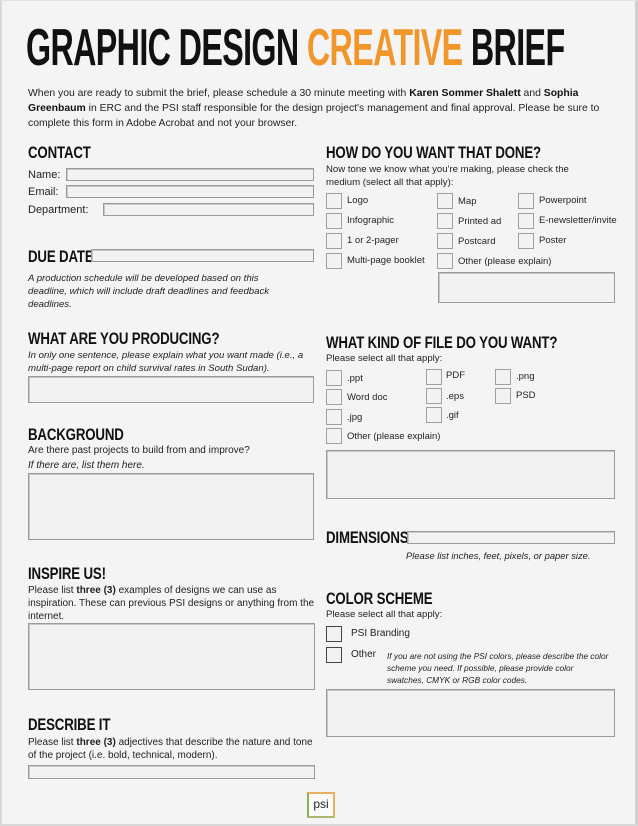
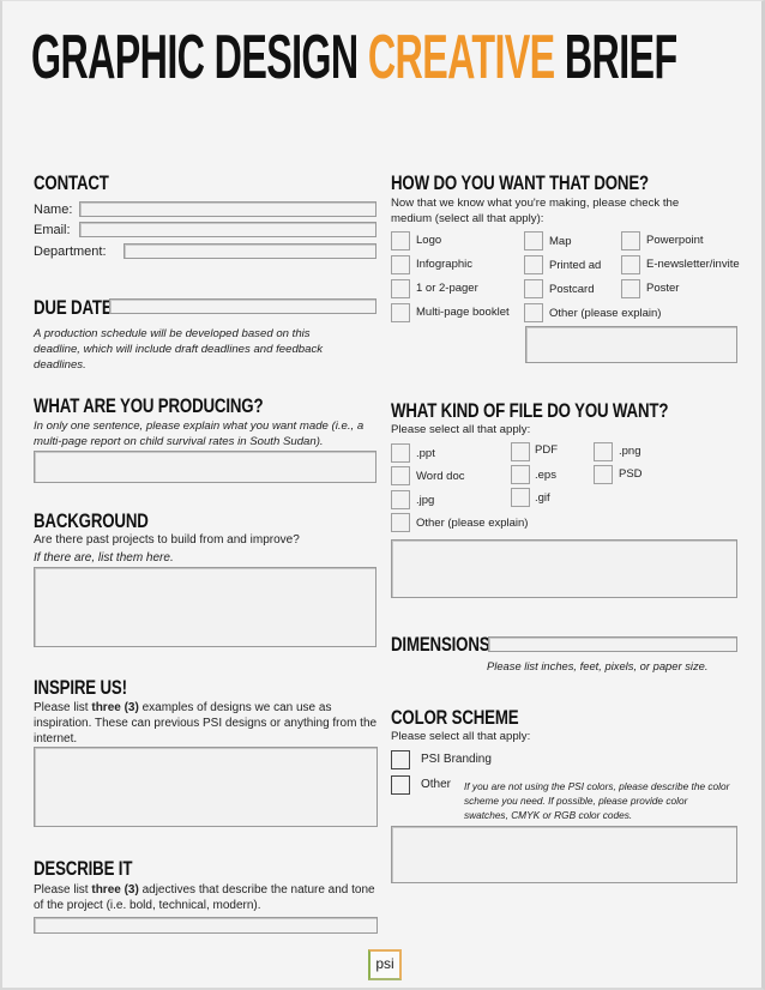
  GRAPHIC DESIGN CREATIVE BRIEF
- When you are ready to submit the brief, please schedule a 30 minute meeting with Karen Sommer Shalett and Sophia Greenbaum in ERC and the PSI staff responsible for the design project's management and final approval. Please be sure to complete this form in Adobe Acrobat and not your browser.
  CONTACT
  Name:
  Email:
  Department:
  DUE DATE
  A production schedule will be developed based on this deadline, which will include draft deadlines and feedback deadlines.
  WHAT ARE YOU PRODUCING?
  In only one sentence, please explain what you want made (i.e., a multi-page report on child survival rates in South Sudan).
  BACKGROUND
  Are there past projects to build from and improve?
  If there are, list them here.
  INSPIRE US!
  Please list three (3) examples of designs we can use as inspiration. These can previous PSI designs or anything from the internet.
  DESCRIBE IT
  Please list three (3) adjectives that describe the nature and tone of the project (i.e. bold, technical, modern).
  HOW DO YOU WANT THAT DONE?
- Now tone we know what you're making, please check the medium (select all that apply):
+ Now that we know what you're making, please check the medium (select all that apply):
  Logo
  Infographic
  1 or 2-pager
  Multi-page booklet
  Map
  Printed ad
  Postcard
  Other (please explain)
  Powerpoint
  E-newsletter/invite
  Poster
  WHAT KIND OF FILE DO YOU WANT?
  Please select all that apply:
  .ppt
  Word doc
  .jpg
  Other (please explain)
  PDF
  .eps
  .gif
  .png
  PSD
  DIMENSIONS
  Please list inches, feet, pixels, or paper size.
  COLOR SCHEME
  Please select all that apply:
  PSI Branding
  Other
  If you are not using the PSI colors, please describe the color scheme you need. If possible, please provide color swatches, CMYK or RGB color codes.
  psi
